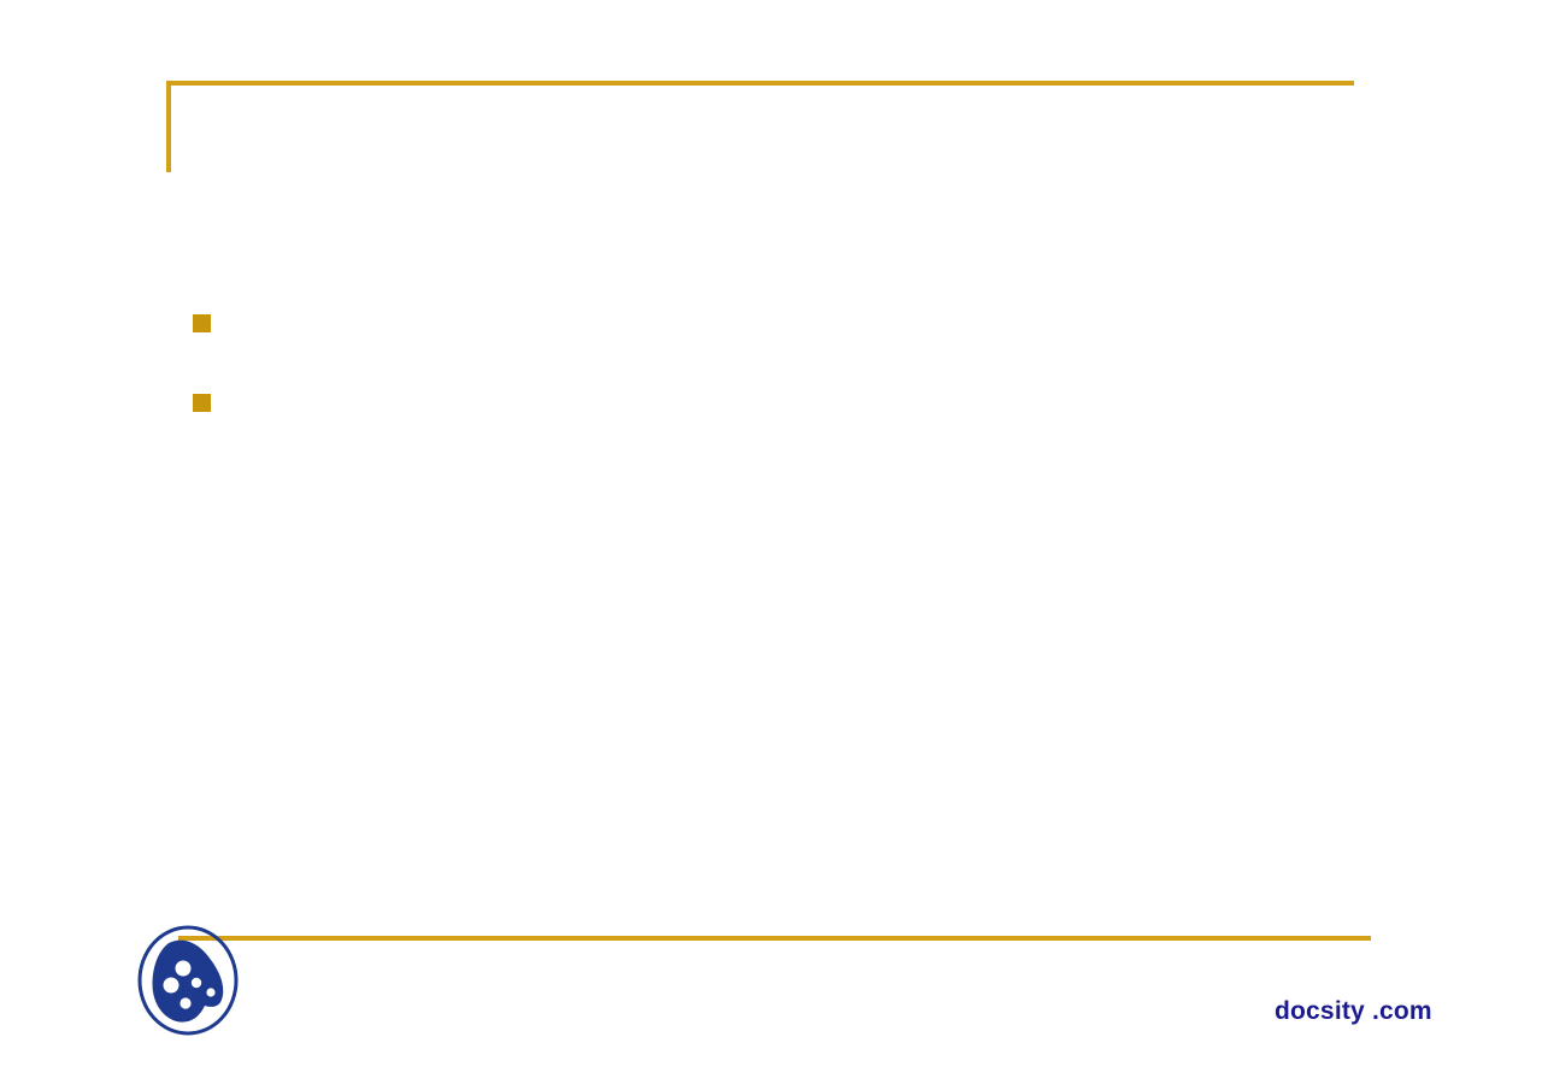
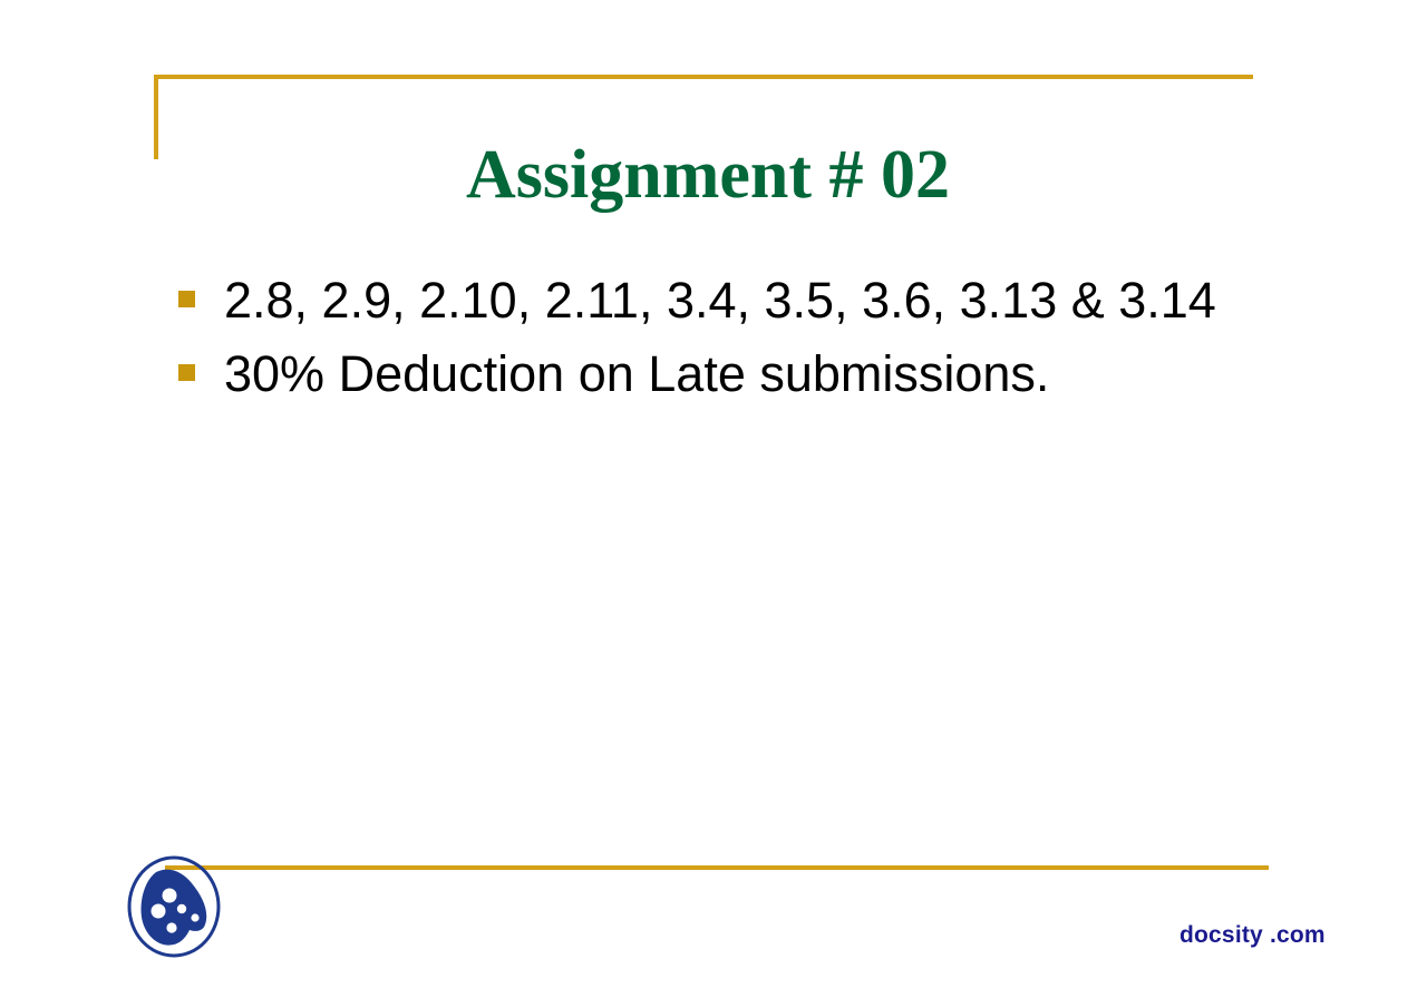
+ Assignment # 02
+ 2.8, 2.9, 2.10, 2.11, 3.4, 3.5, 3.6, 3.13 & 3.14
+ 30% Deduction on Late submissions.
  docsity .com
